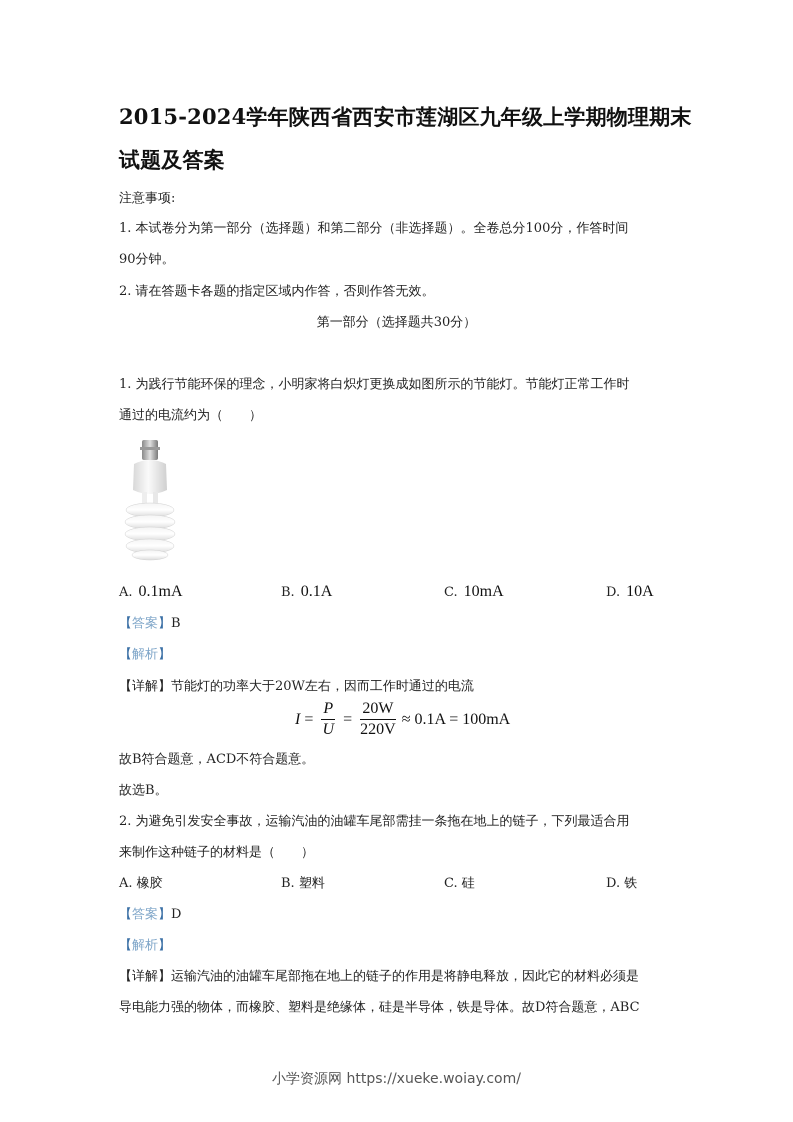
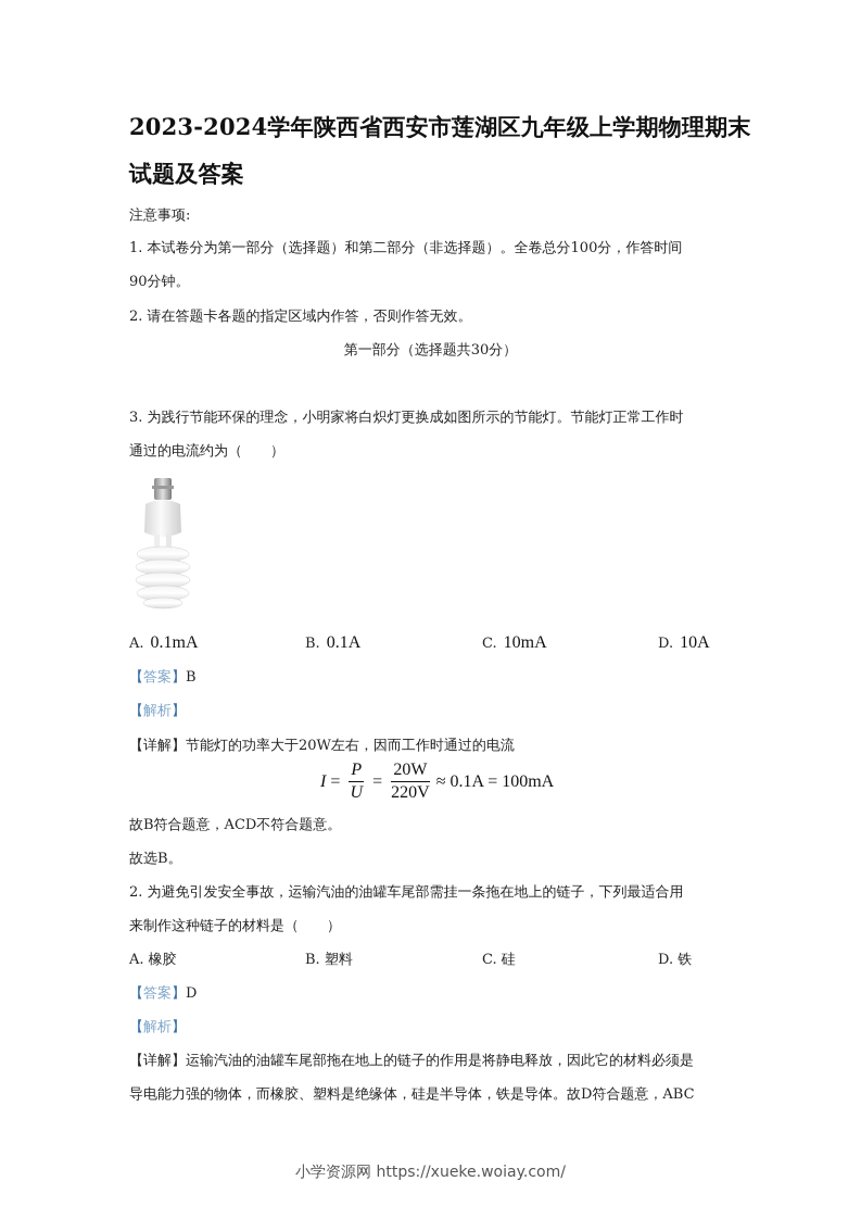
- 2015-2024学年陕西省西安市莲湖区九年级上学期物理期末
+ 2023-2024学年陕西省西安市莲湖区九年级上学期物理期末
  试题及答案
  注意事项:
  1. 本试卷分为第一部分（选择题）和第二部分（非选择题）。全卷总分100分，作答时间
  90分钟。
  2. 请在答题卡各题的指定区域内作答，否则作答无效。
  第一部分（选择题共30分）
- 1. 为践行节能环保的理念，小明家将白炽灯更换成如图所示的节能灯。节能灯正常工作时
+ 3. 为践行节能环保的理念，小明家将白炽灯更换成如图所示的节能灯。节能灯正常工作时
  通过的电流约为（ ）
  A. 0.1mA
  B. 0.1A
  C. 10mA
  D. 10A
  【答案】B
  【解析】
  【详解】节能灯的功率大于20W左右，因而工作时通过的电流
  I
  =
  P
  U
  =
  20W
  220V
  ≈ 0.1A = 100mA
  故B符合题意，ACD不符合题意。
  故选B。
  2. 为避免引发安全事故，运输汽油的油罐车尾部需挂一条拖在地上的链子，下列最适合用
  来制作这种链子的材料是（ ）
  A. 橡胶
  B. 塑料
  C. 硅
  D. 铁
  【答案】D
  【解析】
  【详解】运输汽油的油罐车尾部拖在地上的链子的作用是将静电释放，因此它的材料必须是
  导电能力强的物体，而橡胶、塑料是绝缘体，硅是半导体，铁是导体。故D符合题意，ABC
  小学资源网 https://xueke.woiay.com/
